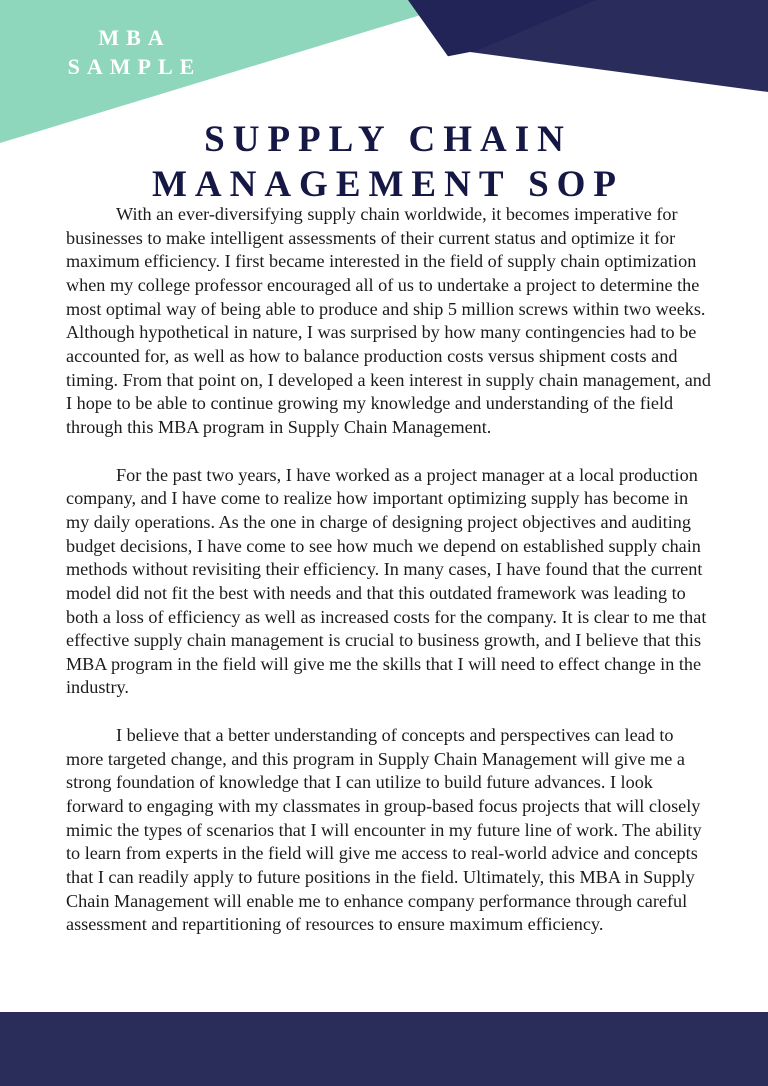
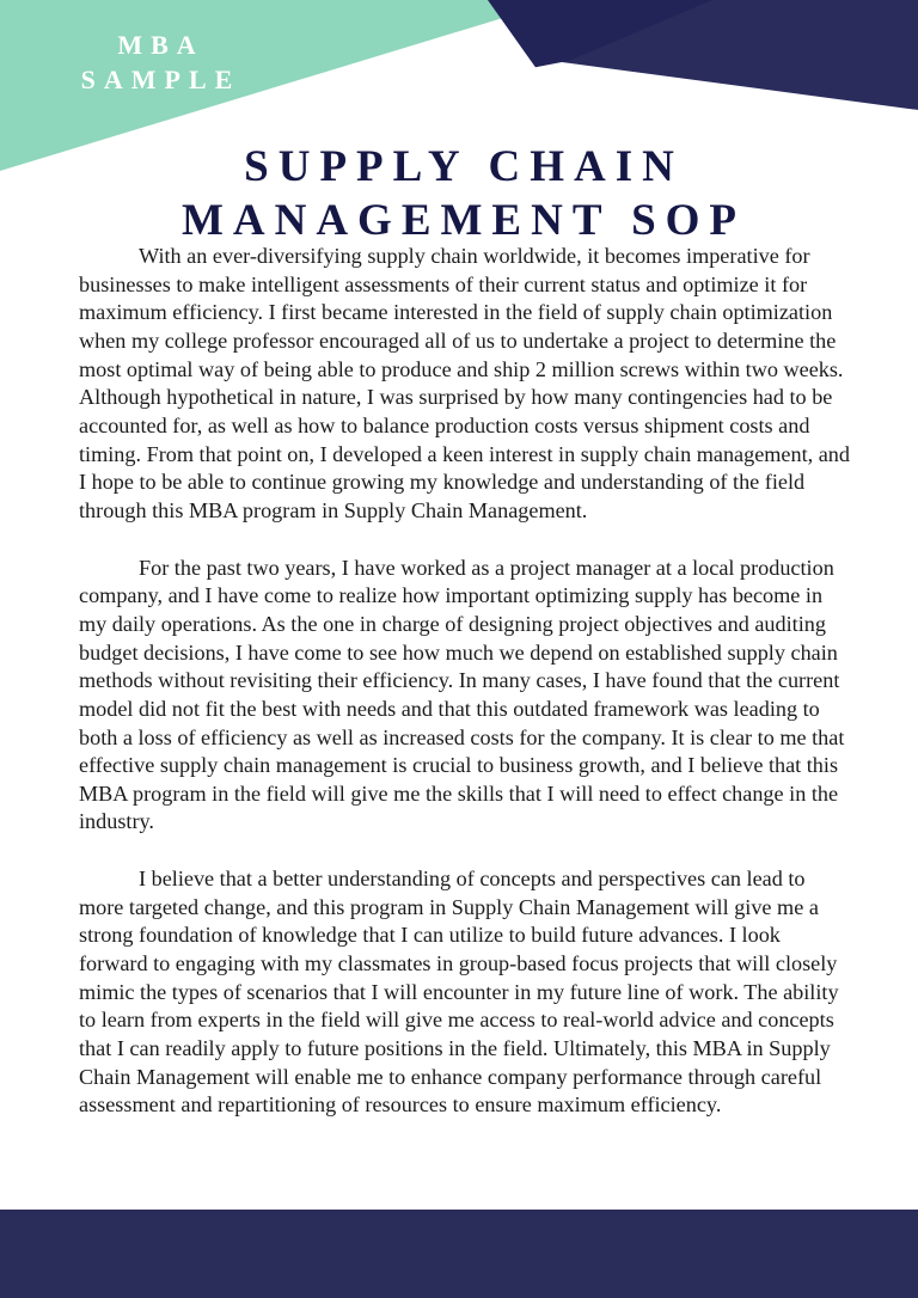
  MBA
  SAMPLE
  SUPPLY CHAIN
  MANAGEMENT SOP
- With an ever-diversifying supply chain worldwide, it becomes imperative for businesses to make intelligent assessments of their current status and optimize it for maximum efficiency. I first became interested in the field of supply chain optimization when my college professor encouraged all of us to undertake a project to determine the most optimal way of being able to produce and ship 5 million screws within two weeks. Although hypothetical in nature, I was surprised by how many contingencies had to be accounted for, as well as how to balance production costs versus shipment costs and timing. From that point on, I developed a keen interest in supply chain management, and I hope to be able to continue growing my knowledge and understanding of the field through this MBA program in Supply Chain Management.
+ With an ever-diversifying supply chain worldwide, it becomes imperative for businesses to make intelligent assessments of their current status and optimize it for maximum efficiency. I first became interested in the field of supply chain optimization when my college professor encouraged all of us to undertake a project to determine the most optimal way of being able to produce and ship 2 million screws within two weeks. Although hypothetical in nature, I was surprised by how many contingencies had to be accounted for, as well as how to balance production costs versus shipment costs and timing. From that point on, I developed a keen interest in supply chain management, and I hope to be able to continue growing my knowledge and understanding of the field through this MBA program in Supply Chain Management.
  For the past two years, I have worked as a project manager at a local production company, and I have come to realize how important optimizing supply has become in my daily operations. As the one in charge of designing project objectives and auditing budget decisions, I have come to see how much we depend on established supply chain methods without revisiting their efficiency. In many cases, I have found that the current model did not fit the best with needs and that this outdated framework was leading to both a loss of efficiency as well as increased costs for the company. It is clear to me that effective supply chain management is crucial to business growth, and I believe that this MBA program in the field will give me the skills that I will need to effect change in the industry.
  I believe that a better understanding of concepts and perspectives can lead to more targeted change, and this program in Supply Chain Management will give me a strong foundation of knowledge that I can utilize to build future advances. I look forward to engaging with my classmates in group-based focus projects that will closely mimic the types of scenarios that I will encounter in my future line of work. The ability to learn from experts in the field will give me access to real-world advice and concepts that I can readily apply to future positions in the field. Ultimately, this MBA in Supply Chain Management will enable me to enhance company performance through careful assessment and repartitioning of resources to ensure maximum efficiency.
